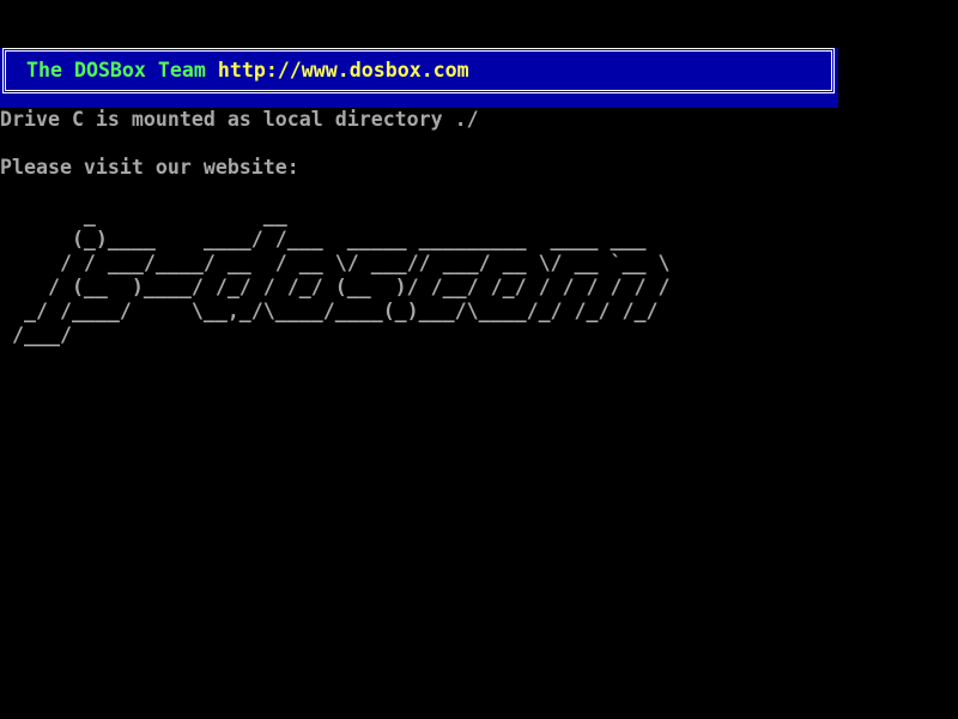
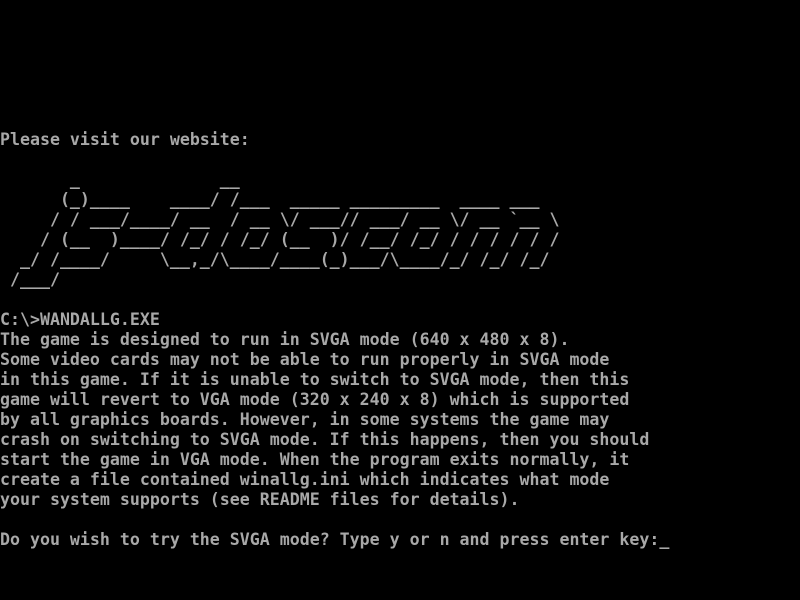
- The DOSBox Team http://www.dosbox.com
- Drive C is mounted as local directory ./
  Please visit our website:
  _ __
  (_)____ ____/ /___ _____ _________ ____ ___
  / / ___/____/ __ / __ \/ ___// ___/ __ \/ __ `__ \
  / (__ )____/ /_/ / /_/ (__ )/ /__/ /_/ / / / / / /
  _/ /____/ \__,_/\____/____(_)___/\____/_/ /_/ /_/
  /___/
+ C:\>WANDALLG.EXE
+ The game is designed to run in SVGA mode (640 x 480 x 8).
+ Some video cards may not be able to run properly in SVGA mode
+ in this game. If it is unable to switch to SVGA mode, then this
+ game will revert to VGA mode (320 x 240 x 8) which is supported
+ by all graphics boards. However, in some systems the game may
+ crash on switching to SVGA mode. If this happens, then you should
+ start the game in VGA mode. When the program exits normally, it
+ create a file contained winallg.ini which indicates what mode
+ your system supports (see README files for details).
+ Do you wish to try the SVGA mode? Type y or n and press enter key:_
